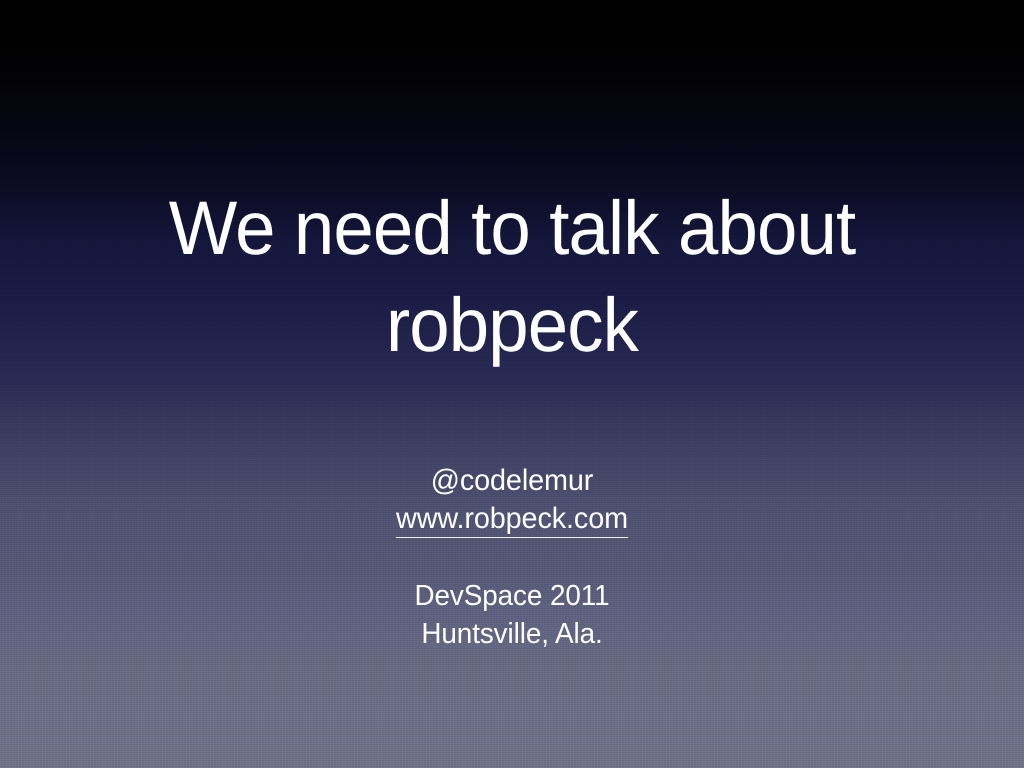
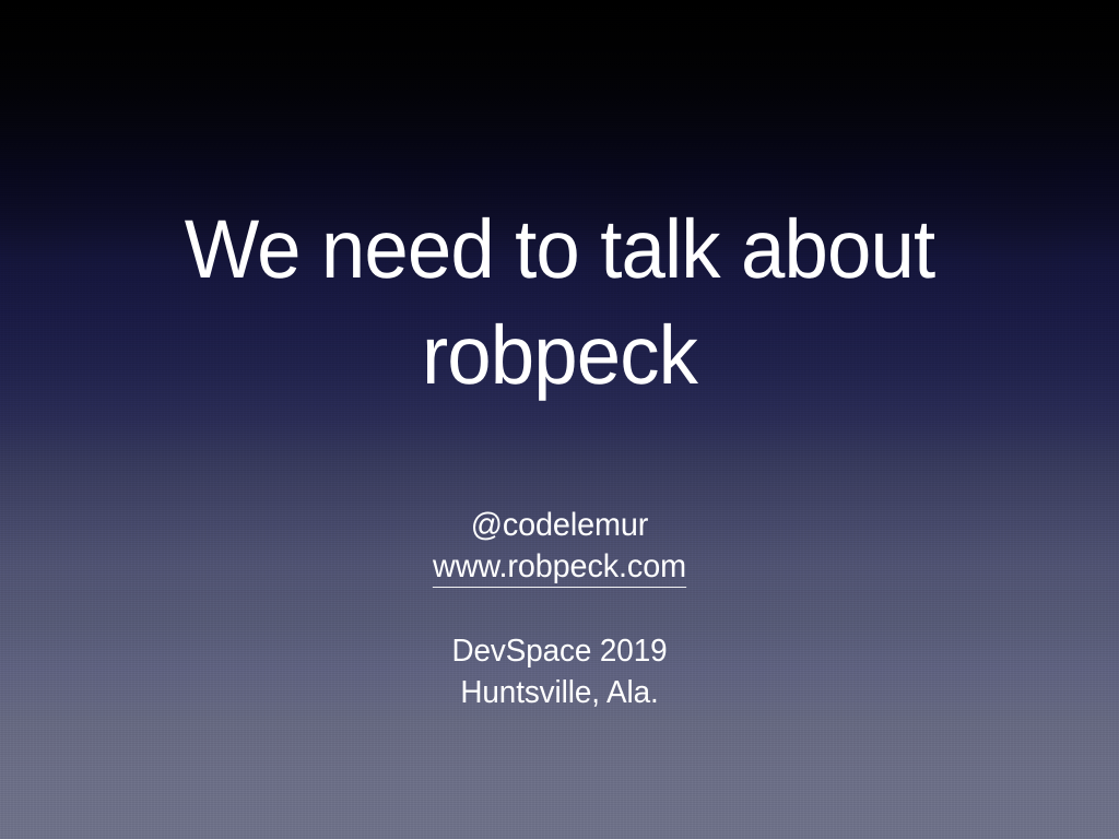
  We need to talk about robpeck
  @codelemur
  www.robpeck.com
- DevSpace 2011
+ DevSpace 2019
  Huntsville, Ala.
